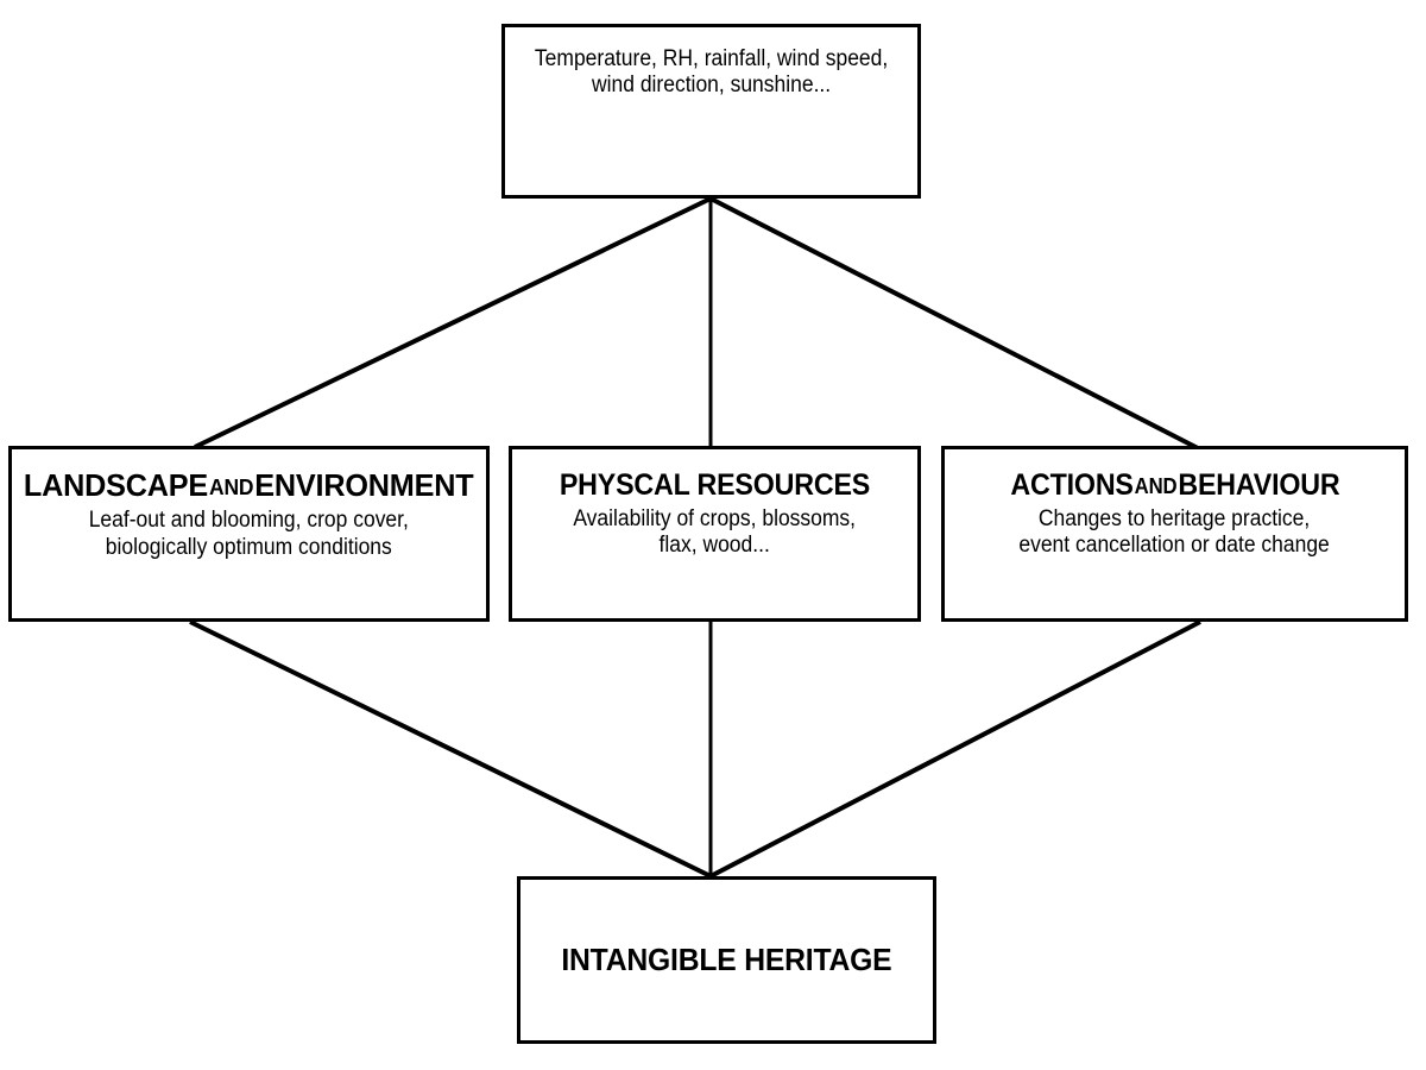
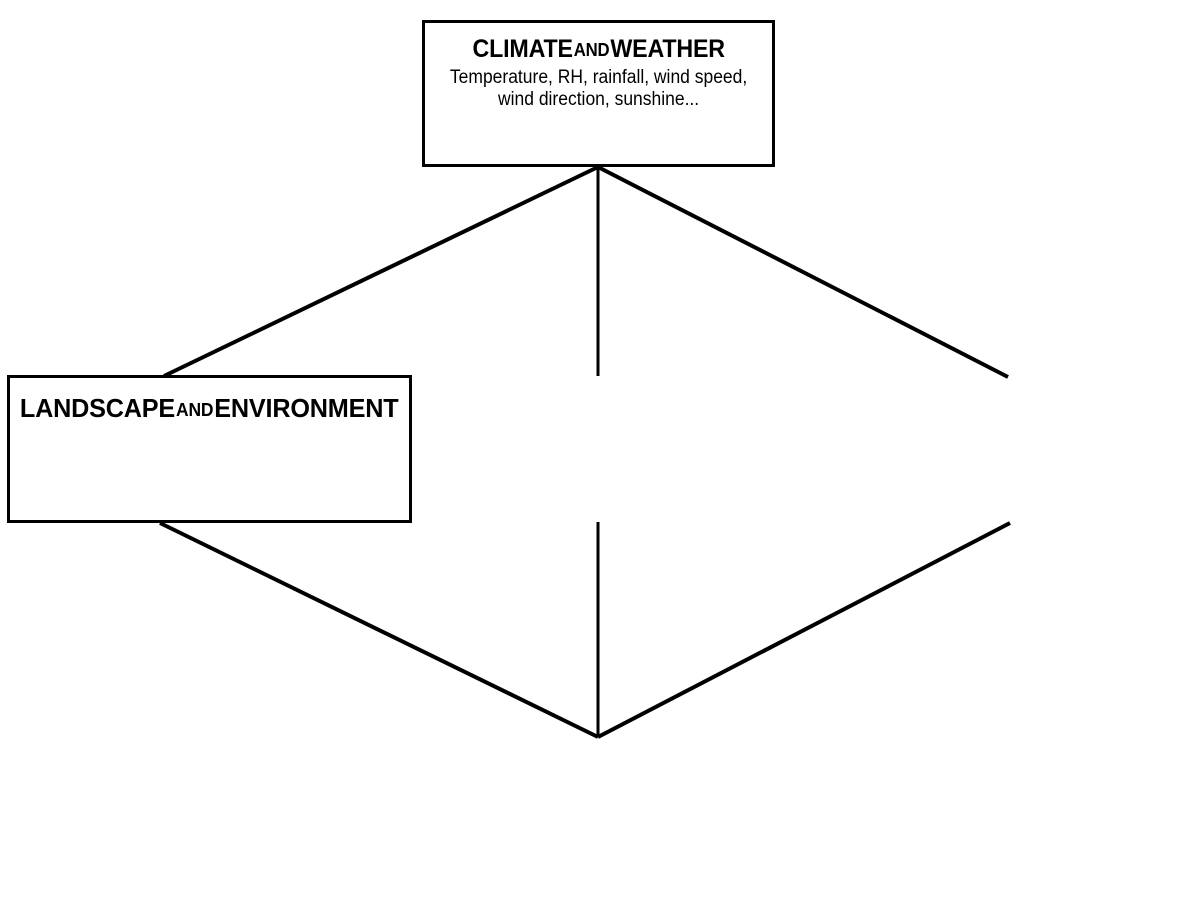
+ CLIMATEANDWEATHER
  Temperature, RH, rainfall, wind speed,
  wind direction, sunshine...
  LANDSCAPEANDENVIRONMENT
- Leaf-out and blooming, crop cover,
- biologically optimum conditions
- PHYSCAL RESOURCES
- Availability of crops, blossoms,
- flax, wood...
- ACTIONSANDBEHAVIOUR
- Changes to heritage practice,
- event cancellation or date change
- INTANGIBLE HERITAGE
